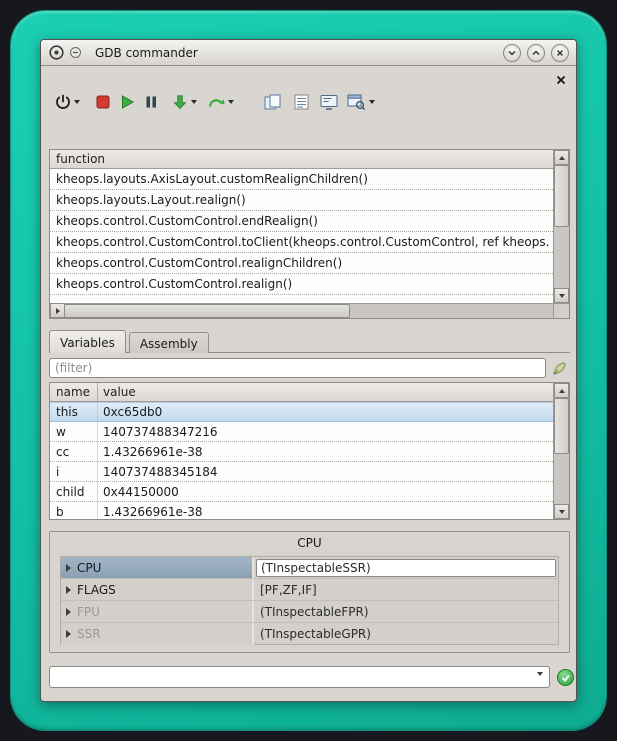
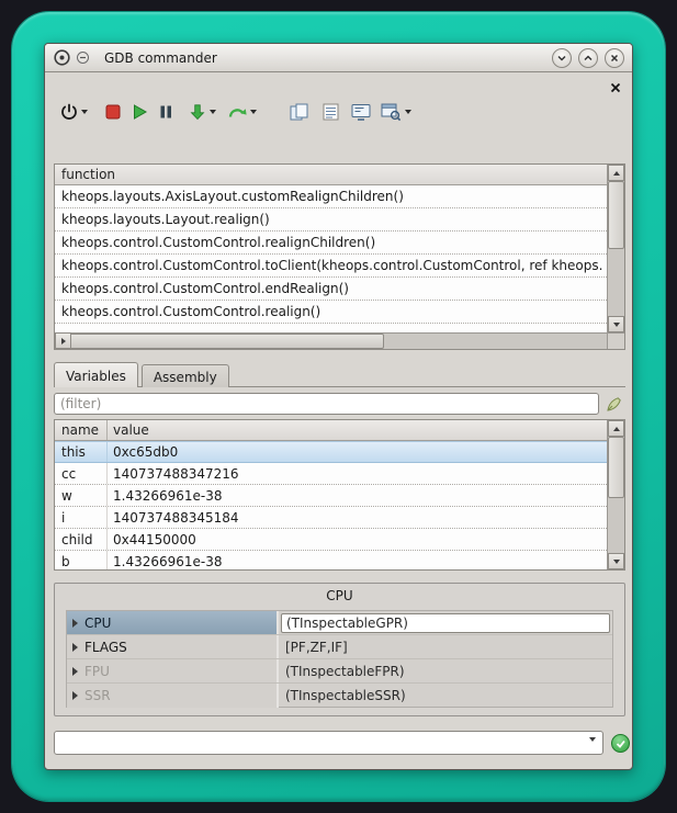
  GDB commander
  function
  kheops.layouts.AxisLayout.customRealignChildren()
  kheops.layouts.Layout.realign()
- kheops.control.CustomControl.endRealign()
+ kheops.control.CustomControl.realignChildren()
  kheops.control.CustomControl.toClient(kheops.control.CustomControl, ref kheops.
- kheops.control.CustomControl.realignChildren()
+ kheops.control.CustomControl.endRealign()
  kheops.control.CustomControl.realign()
  Variables
  Assembly
  (filter)
  name
  value
  this
  0xc65db0
- w
+ cc
  140737488347216
- cc
+ w
  1.43266961e-38
  i
  140737488345184
  child
  0x44150000
  b
  1.43266961e-38
  CPU
  CPU
- (TInspectableSSR)
+ (TInspectableGPR)
  FLAGS
  [PF,ZF,IF]
  FPU
  (TInspectableFPR)
  SSR
- (TInspectableGPR)
+ (TInspectableSSR)
